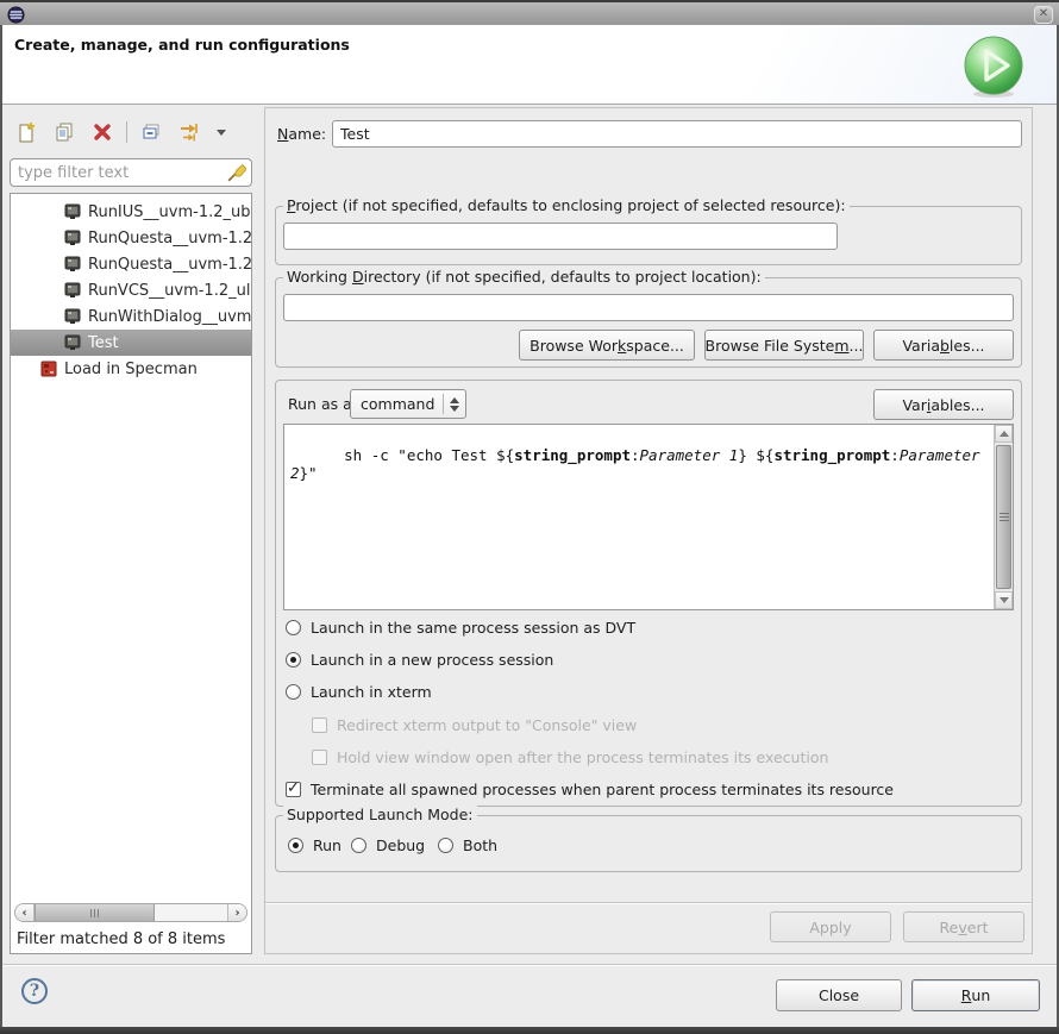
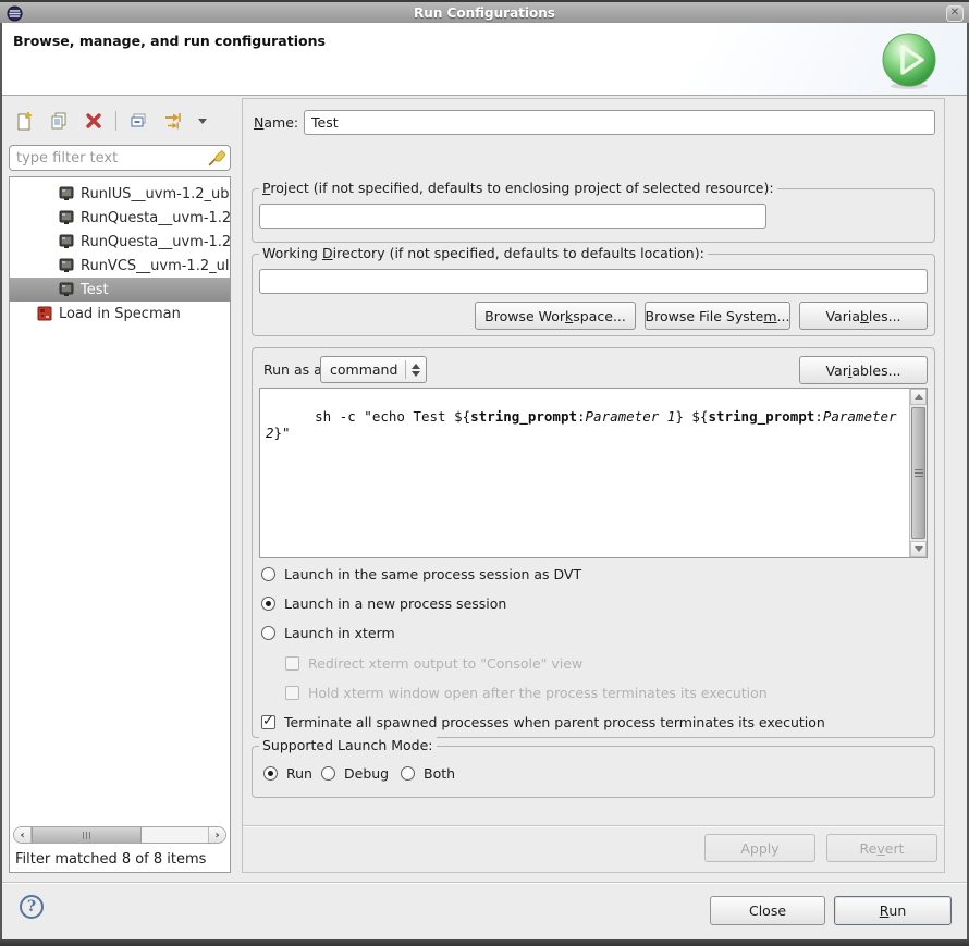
+ Run Configurations
  ✕
- Create, manage, and run configurations
+ Browse, manage, and run configurations
  type filter text
  RunIUS__uvm-1.2_ub
  RunQuesta__uvm-1.2
  RunQuesta__uvm-1.2
  RunVCS__uvm-1.2_ul
- RunWithDialog__uvm
  Test
  Load in Specman
  ‹
  ›
  Filter matched 8 of 8 items
  Name:
  Test
  Project (if not specified, defaults to enclosing project of selected resource):
- Working Directory (if not specified, defaults to project location):
+ Working Directory (if not specified, defaults to defaults location):
  Browse Wor
  k
  space...
  Browse File Syste
  m
  ...
  Varia
  b
  les...
  Run as a
  command
  Var
  i
  ables...
  sh -c "echo Test ${string_prompt:Parameter 1} ${string_prompt:Parameter 2}"
  Launch in the same process session as DVT
  Launch in a new process session
  Launch in xterm
  Redirect xterm output to "Console" view
- Hold view window open after the process terminates its execution
+ Hold xterm window open after the process terminates its execution
- Terminate all spawned processes when parent process terminates its resource
+ Terminate all spawned processes when parent process terminates its execution
  Supported Launch Mode:
  Run
  Debug
  Both
  Apply
  Re
  v
  ert
  ?
  Close
  R
  un
